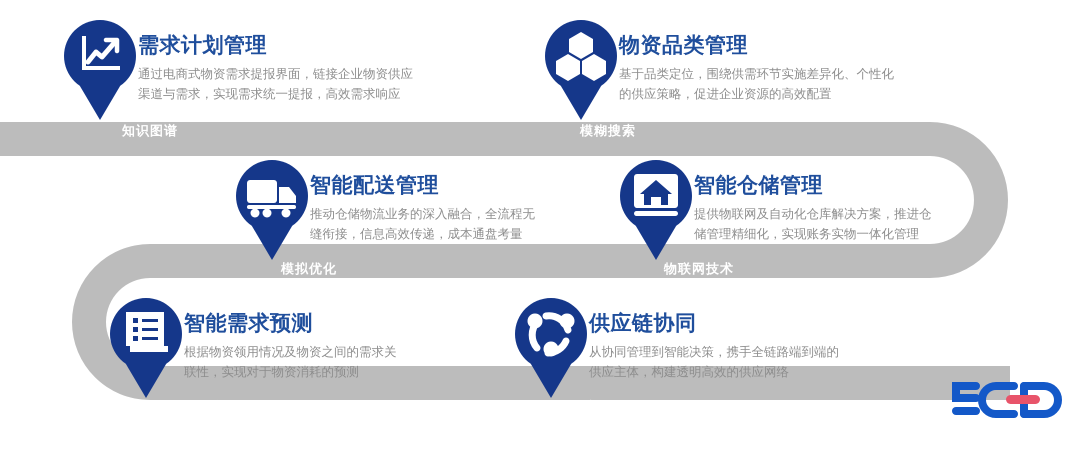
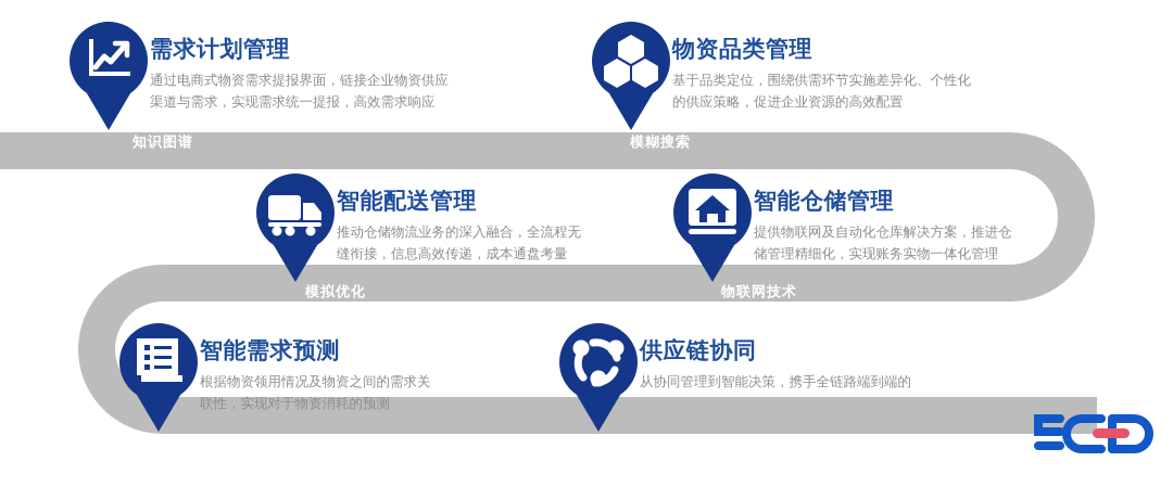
  需求计划管理
  通过电商式物资需求提报界面，链接企业物资供应
  渠道与需求，实现需求统一提报，高效需求响应
  物资品类管理
  基于品类定位，围绕供需环节实施差异化、个性化
  的供应策略，促进企业资源的高效配置
  智能配送管理
  推动仓储物流业务的深入融合，全流程无
  缝衔接，信息高效传递，成本通盘考量
  智能仓储管理
  提供物联网及自动化仓库解决方案，推进仓
  储管理精细化，实现账务实物一体化管理
  智能需求预测
  根据物资领用情况及物资之间的需求关
  联性，实现对于物资消耗的预测
  供应链协同
  从协同管理到智能决策，携手全链路端到端的
- 供应主体，构建透明高效的供应网络
  知识图谱
  模糊搜索
  模拟优化
  物联网技术
  人工智能
  深度集成
